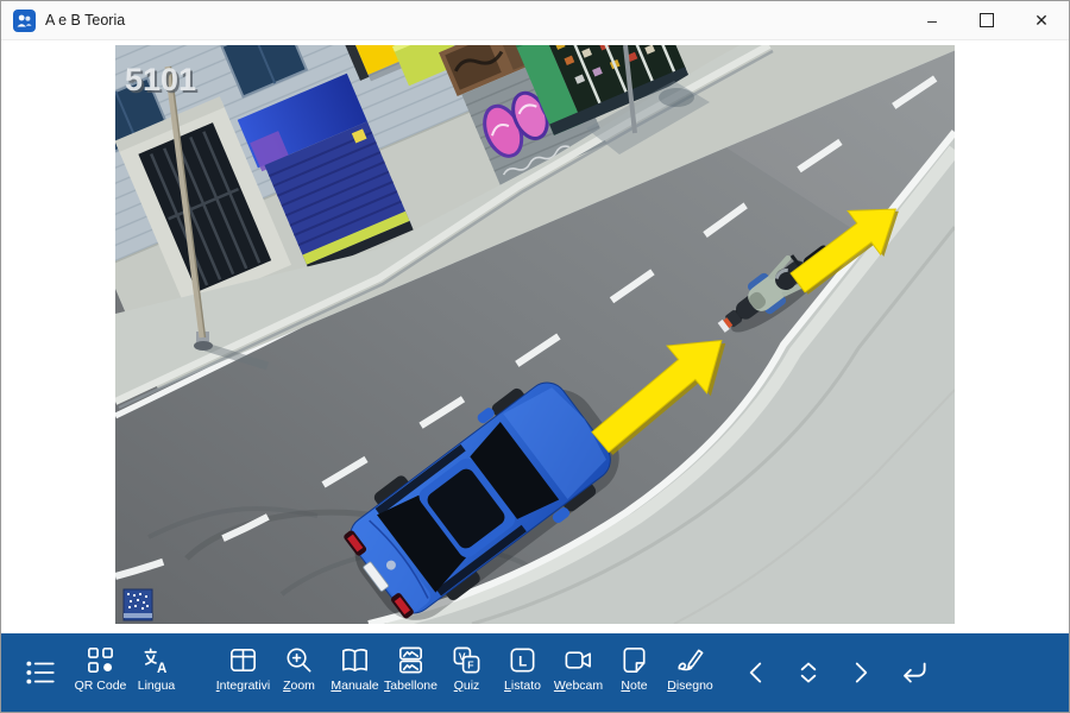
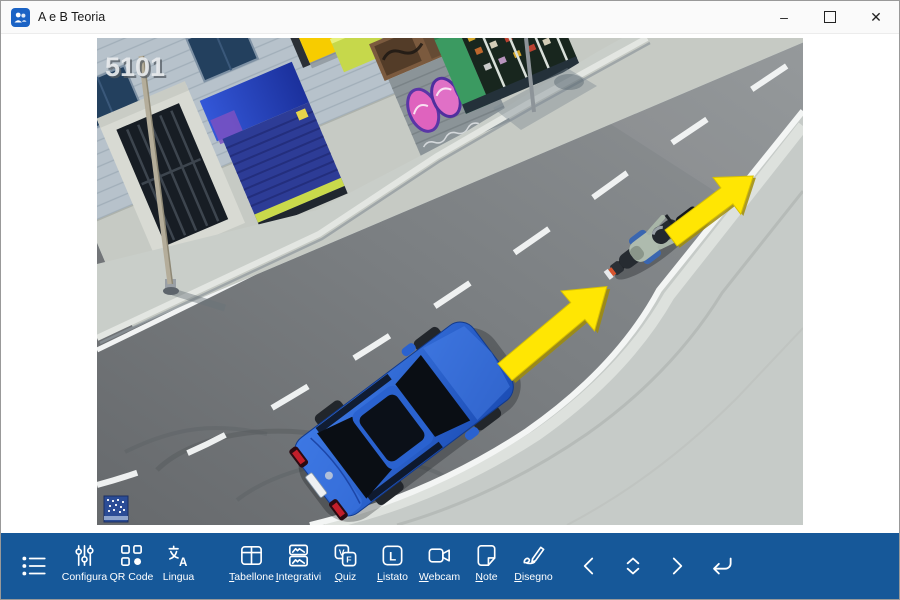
  A e B Teoria
  –
  ✕
  5101
+ Configura
  QR Code
  A
  Lingua
- Integrativi
+ Tabellone
- Zoom
- Manuale
- Tabellone
+ Integrativi
  V
  F
  Quiz
  L
  Listato
  Webcam
  Note
  Disegno
